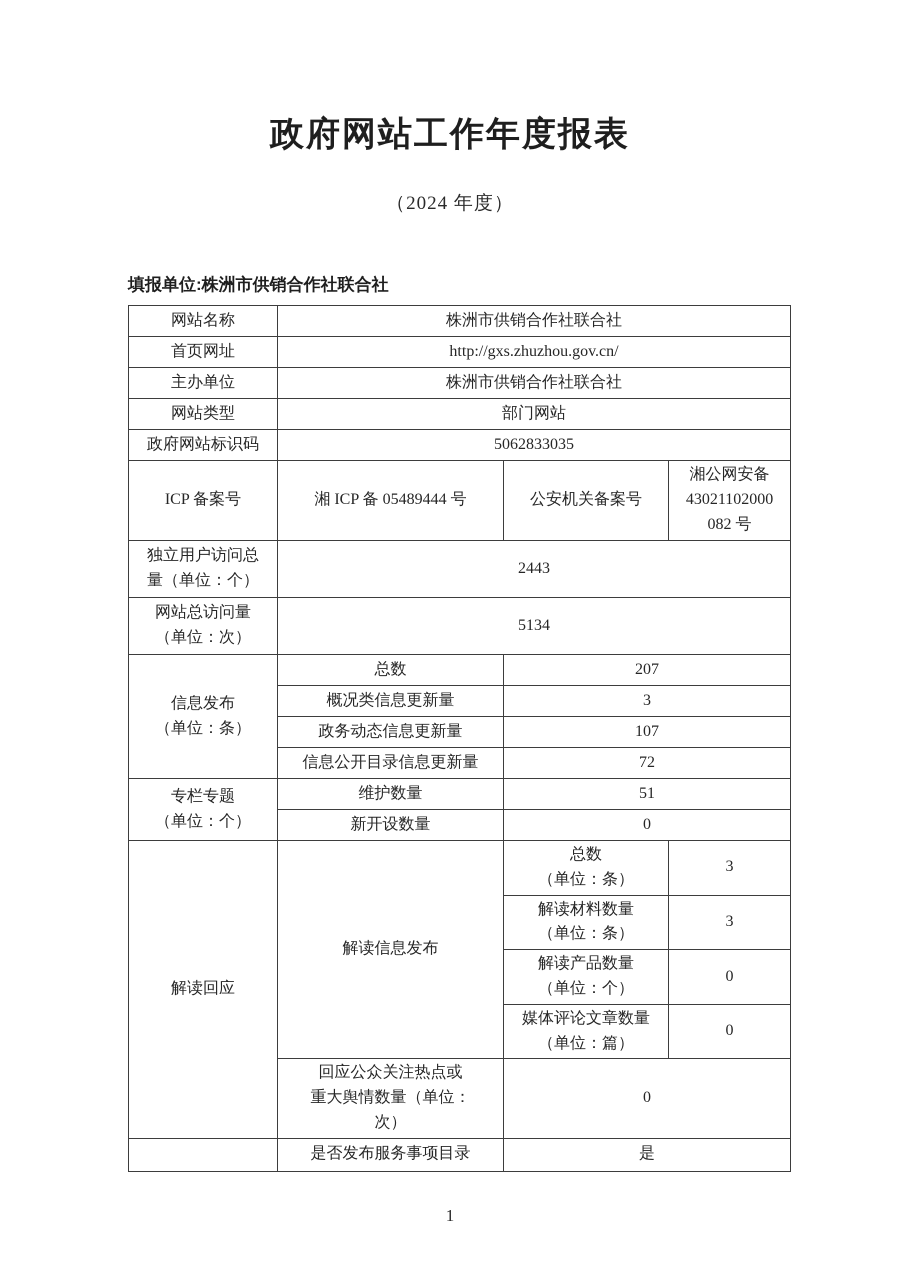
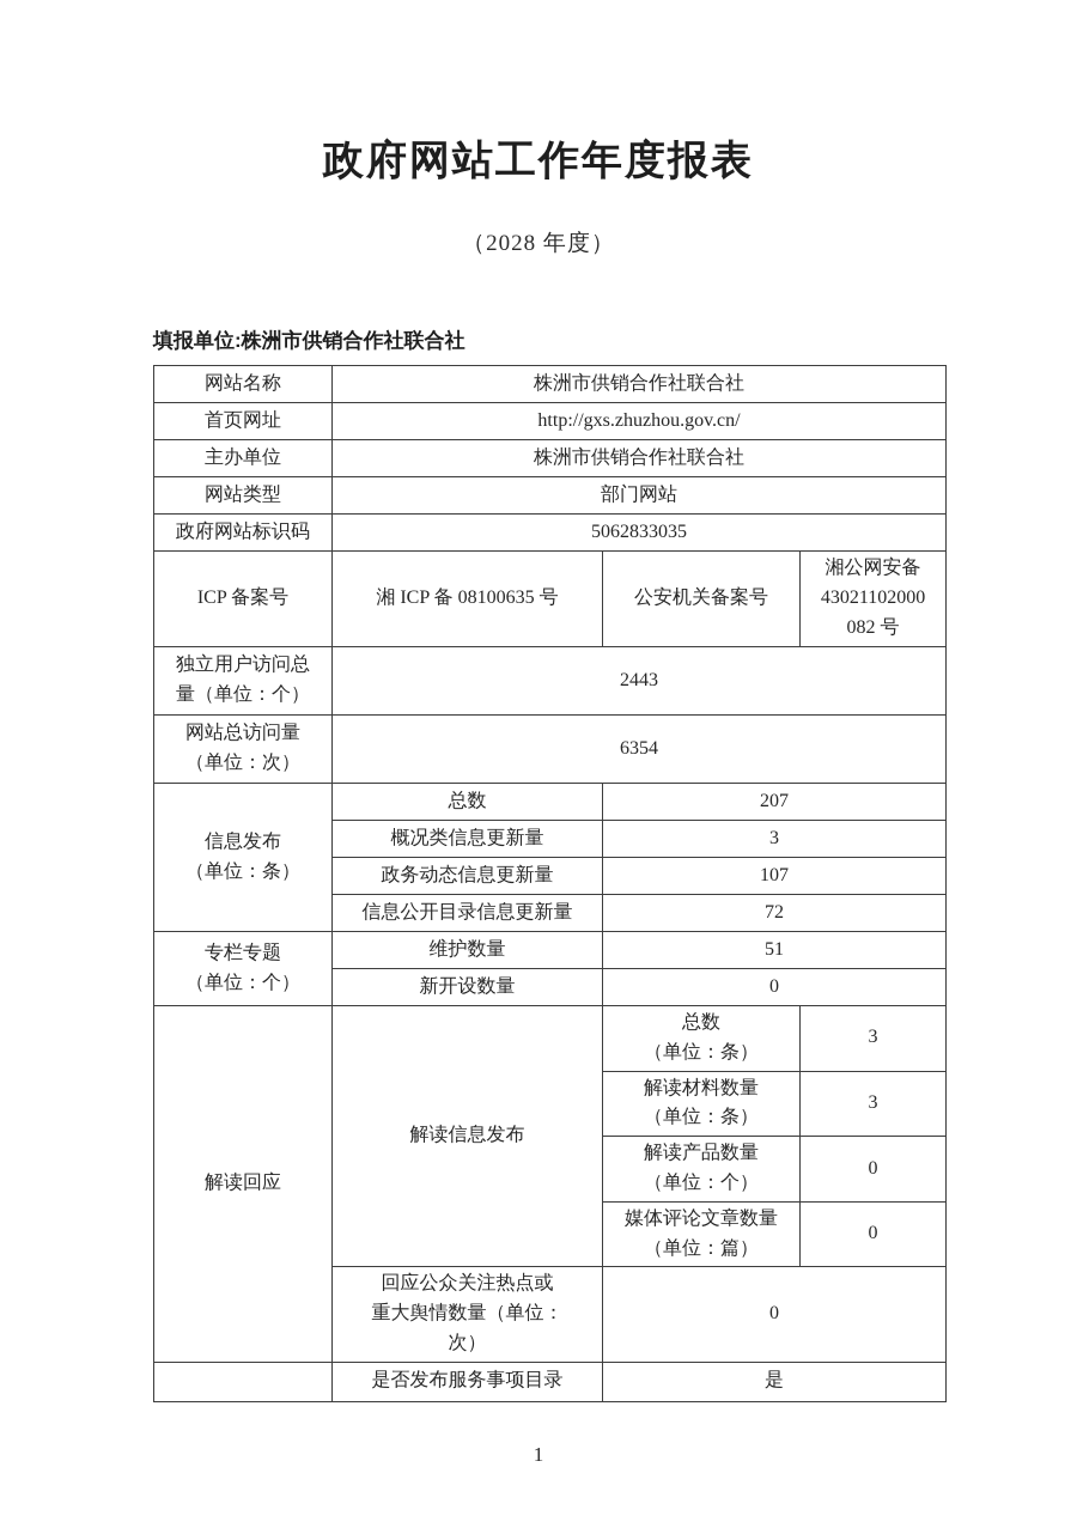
  政府网站工作年度报表
- （2024 年度）
+ （2028 年度）
  填报单位:株洲市供销合作社联合社
  网站名称	株洲市供销合作社联合社
  首页网址	http://gxs.zhuzhou.gov.cn/
  主办单位	株洲市供销合作社联合社
  网站类型	部门网站
  政府网站标识码	5062833035
- ICP 备案号	湘 ICP 备 05489444 号	公安机关备案号	湘公网安备 43021102000 082 号
+ ICP 备案号	湘 ICP 备 08100635 号	公安机关备案号	湘公网安备 43021102000 082 号
  独立用户访问总 量（单位：个）	2443
- 网站总访问量 （单位：次）	5134
+ 网站总访问量 （单位：次）	6354
  信息发布 （单位：条）	总数	207
  概况类信息更新量	3
  政务动态信息更新量	107
  信息公开目录信息更新量	72
  专栏专题 （单位：个）	维护数量	51
  新开设数量	0
  解读回应	解读信息发布	总数 （单位：条）	3
  解读材料数量 （单位：条）	3
  解读产品数量 （单位：个）	0
  媒体评论文章数量 （单位：篇）	0
  回应公众关注热点或 重大舆情数量（单位： 次）	0
  	是否发布服务事项目录	是
  1
